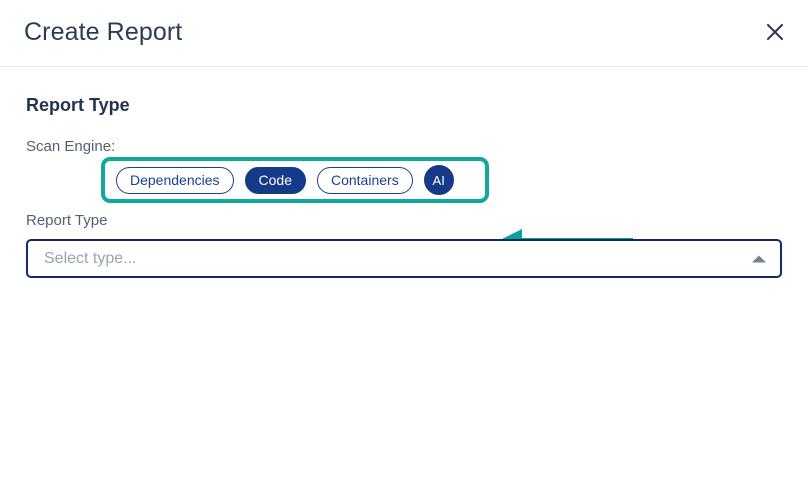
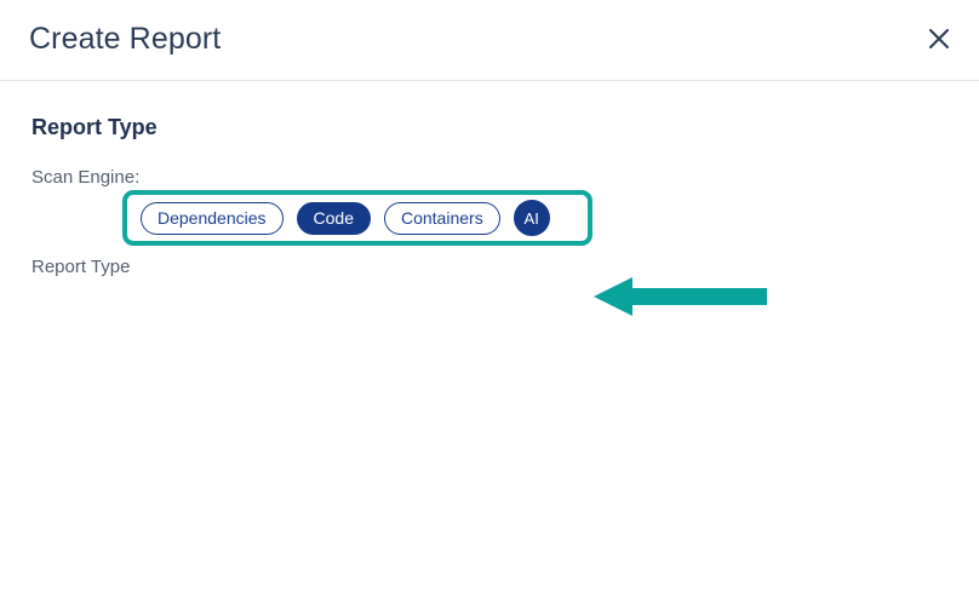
  Create Report
  Report Type
  Scan Engine:
  Dependencies
  Code
  Containers
  AI
  Report Type
- Select type...
